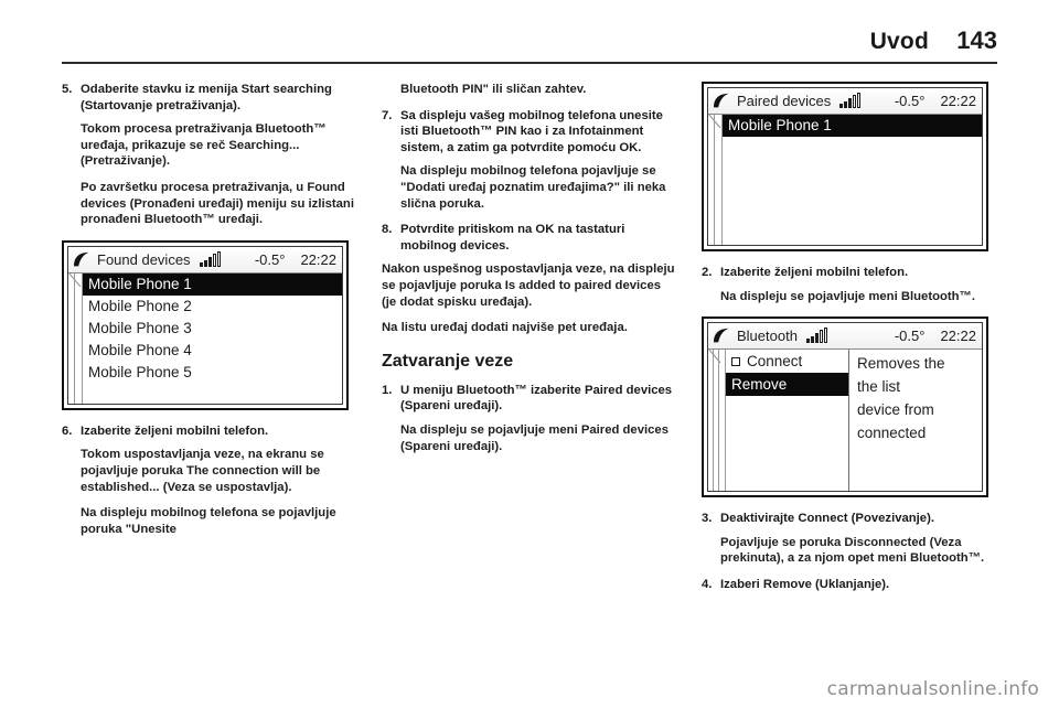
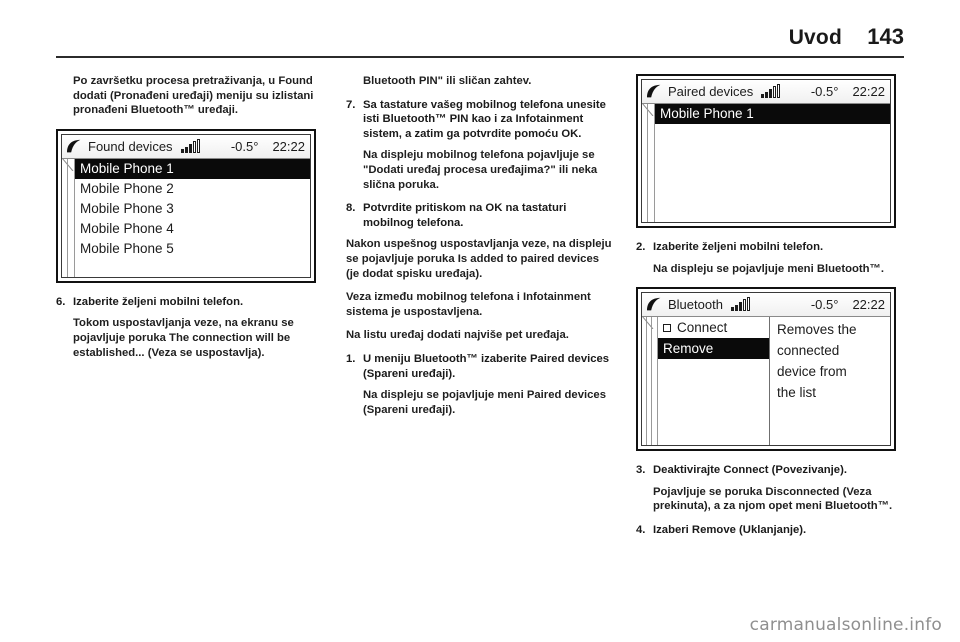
  Uvod
  143
- 5.
- Odaberite stavku iz menija Start searching (Startovanje pretraživanja).
- Tokom procesa pretraživanja Bluetooth™ uređaja, prikazuje se reč Searching... (Pretraživanje).
- Po završetku procesa pretraživanja, u Found devices (Pronađeni uređaji) meniju su izlistani pronađeni Bluetooth™ uređaji.
+ Po završetku procesa pretraživanja, u Found dodati (Pronađeni uređaji) meniju su izlistani pronađeni Bluetooth™ uređaji.
  Found devices
  -0.5°
  22:22
  Mobile Phone 1
  Mobile Phone 2
  Mobile Phone 3
  Mobile Phone 4
  Mobile Phone 5
  6.
  Izaberite željeni mobilni telefon.
  Tokom uspostavljanja veze, na ekranu se pojavljuje poruka The connection will be established... (Veza se uspostavlja).
- Na displeju mobilnog telefona se pojavljuje poruka "Unesite
  Bluetooth PIN" ili sličan zahtev.
  7.
- Sa displeju vašeg mobilnog telefona unesite isti Bluetooth™ PIN kao i za Infotainment sistem, a zatim ga potvrdite pomoću OK.
+ Sa tastature vašeg mobilnog telefona unesite isti Bluetooth™ PIN kao i za Infotainment sistem, a zatim ga potvrdite pomoću OK.
- Na displeju mobilnog telefona pojavljuje se "Dodati uređaj poznatim uređajima?" ili neka slična poruka.
+ Na displeju mobilnog telefona pojavljuje se "Dodati uređaj procesa uređajima?" ili neka slična poruka.
  8.
- Potvrdite pritiskom na OK na tastaturi mobilnog devices.
+ Potvrdite pritiskom na OK na tastaturi mobilnog telefona.
  Nakon uspešnog uspostavljanja veze, na displeju se pojavljuje poruka Is added to paired devices (je dodat spisku uređaja).
+ Veza između mobilnog telefona i Infotainment sistema je uspostavljena.
  Na listu uređaj dodati najviše pet uređaja.
- Zatvaranje veze
  1.
  U meniju Bluetooth™ izaberite Paired devices (Spareni uređaji).
  Na displeju se pojavljuje meni Paired devices (Spareni uređaji).
  Paired devices
  -0.5°
  22:22
  Mobile Phone 1
  2.
  Izaberite željeni mobilni telefon.
  Na displeju se pojavljuje meni Bluetooth™.
  Bluetooth
  -0.5°
  22:22
  Connect
  Remove
  Removes the
- the list
+ connected
  device from
- connected
+ the list
  3.
  Deaktivirajte Connect (Povezivanje).
  Pojavljuje se poruka Disconnected (Veza prekinuta), a za njom opet meni Bluetooth™.
  4.
  Izaberi Remove (Uklanjanje).
  carmanualsonline.info
